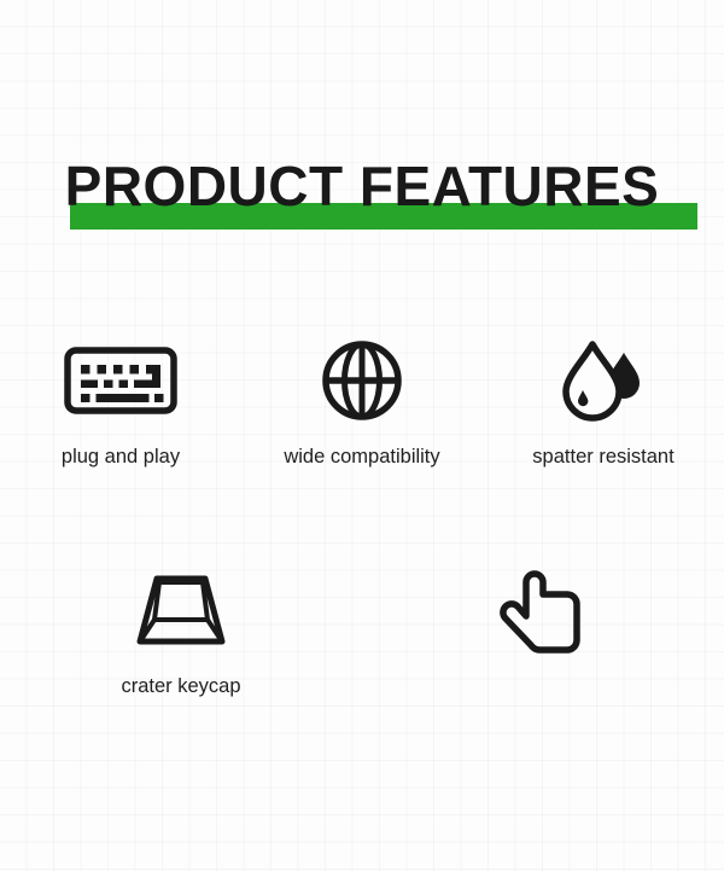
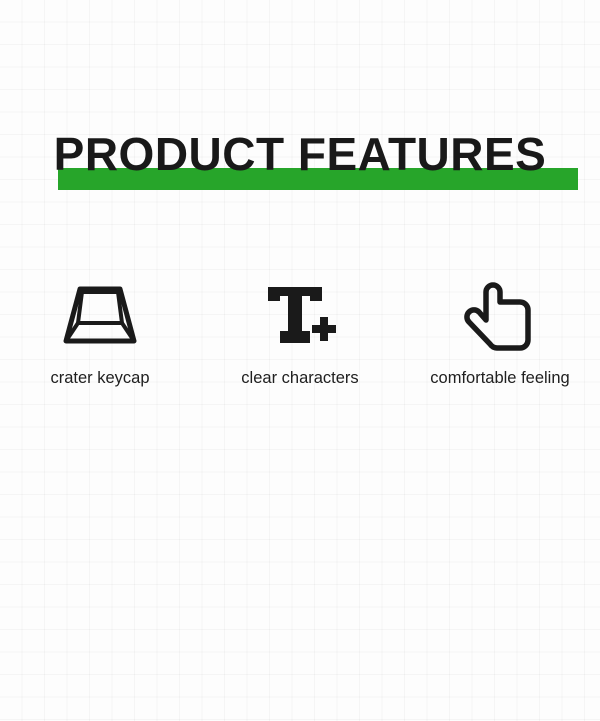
  PRODUCT FEATURES
- plug and play
- wide compatibility
- spatter resistant
  crater keycap
+ clear characters
+ comfortable feeling
